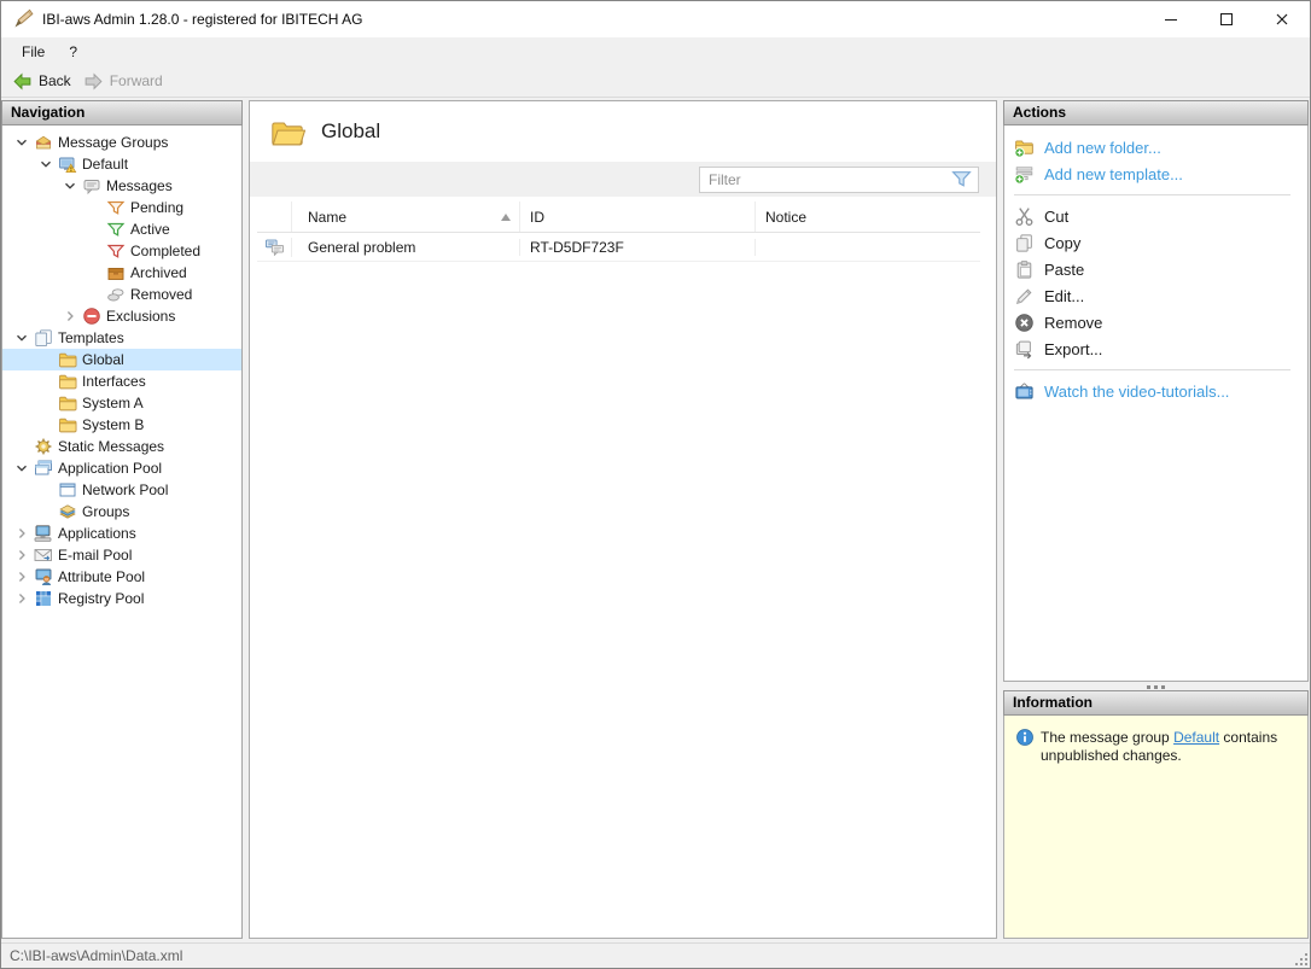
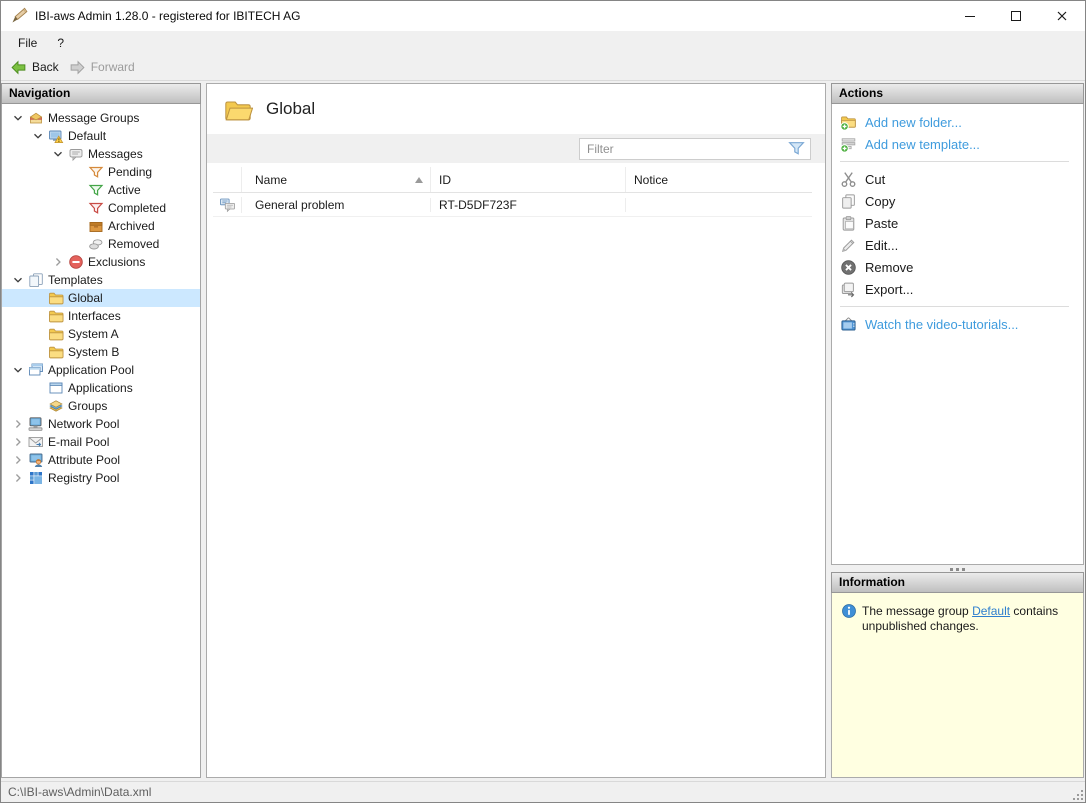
  IBI-aws Admin 1.28.0 - registered for IBITECH AG
  File
  ?
  Back
  Forward
  Navigation
  Message Groups
  Default
  Messages
  Pending
  Active
  Completed
  Archived
  Removed
  Exclusions
  Templates
  Global
  Interfaces
  System A
  System B
- Static Messages
  Application Pool
- Network Pool
+ Applications
  Groups
- Applications
+ Network Pool
  E-mail Pool
  Attribute Pool
  Registry Pool
  Global
  Filter
  Name
  ID
  Notice
  General problem
  RT-D5DF723F
  Actions
  Add new folder...
  Add new template...
  Cut
  Copy
  Paste
  Edit...
  Remove
  Export...
  Watch the video-tutorials...
  Information
  The message group Default contains unpublished changes.
  C:\IBI-aws\Admin\Data.xml
